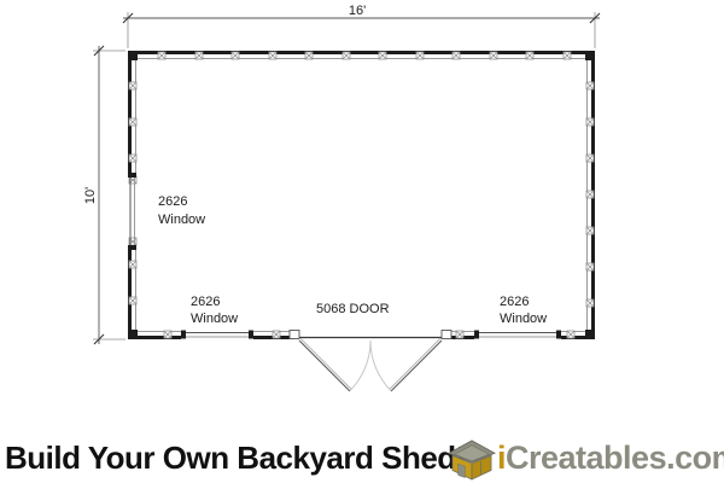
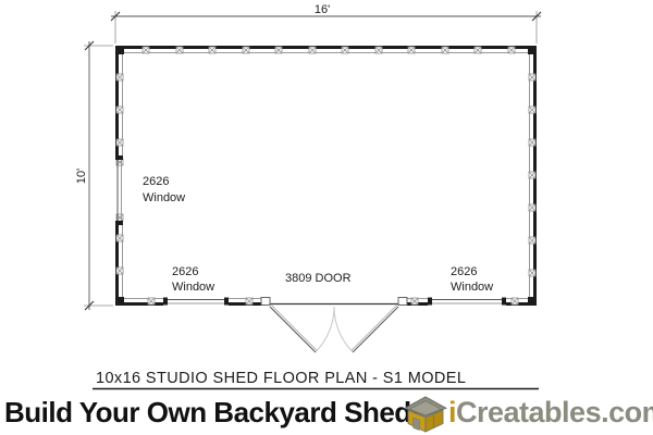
  16'
  2626
  Window
  2626
  Window
- 5068 DOOR
+ 3809 DOOR
  2626
  Window
+ 10x16 STUDIO SHED FLOOR PLAN - S1 MODEL
  Build Your Own Backyard Shed
  iCreatables.co
